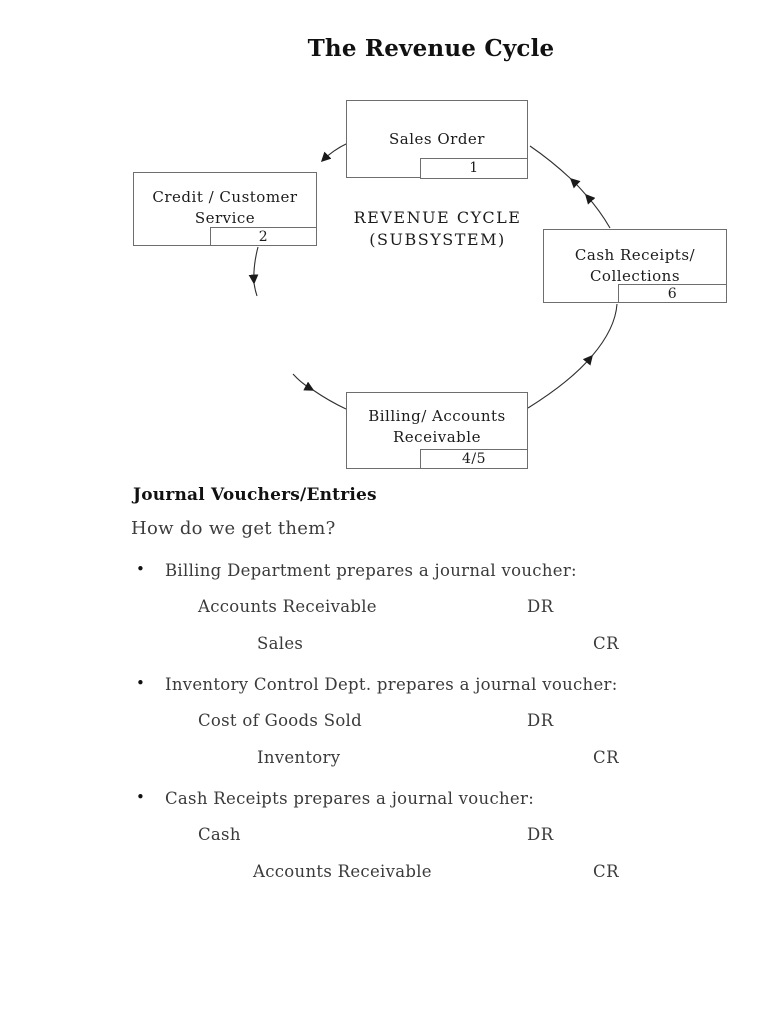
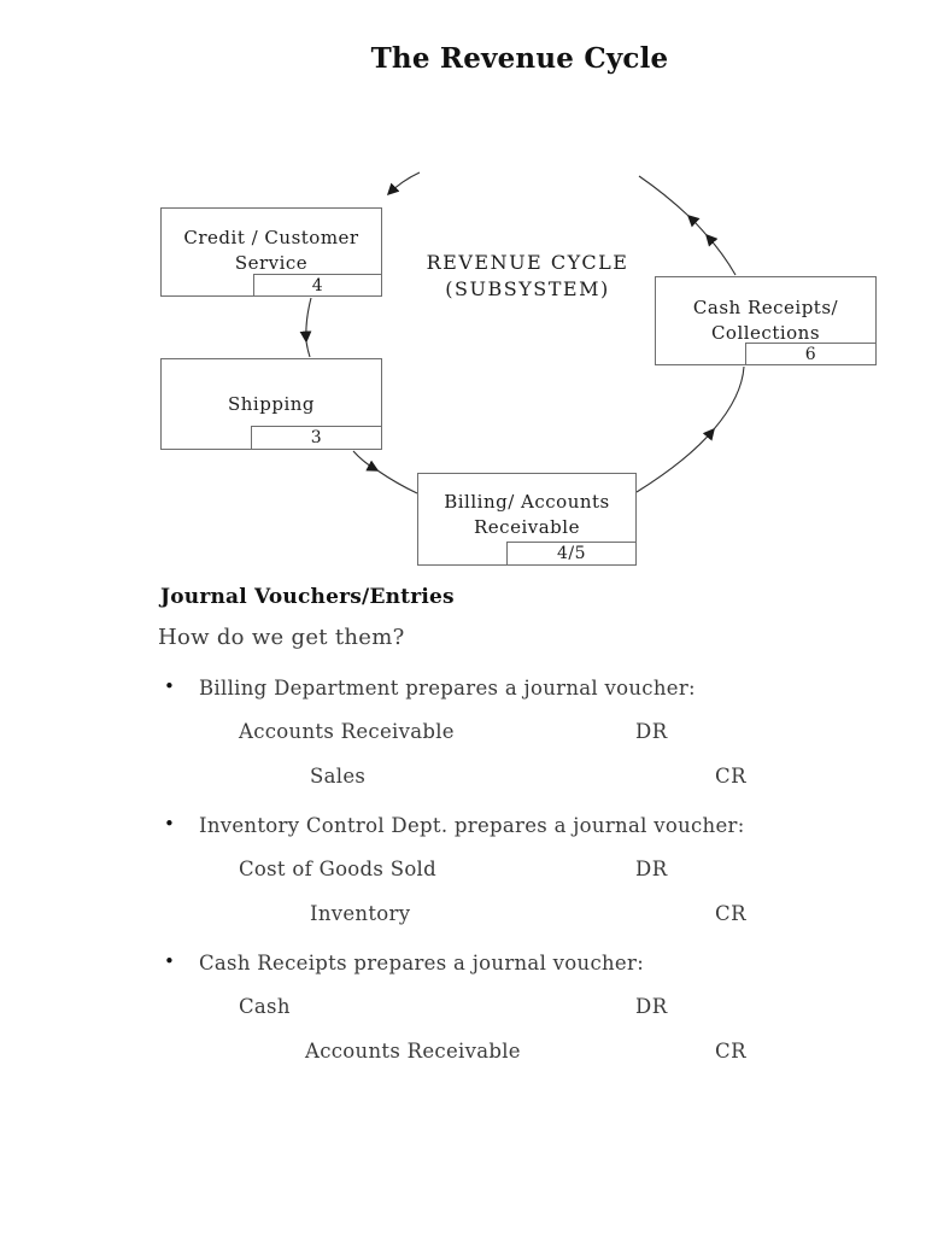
  The Revenue Cycle
  REVENUE CYCLE (SUBSYSTEM)
- Sales Order
- 1
  Credit / Customer
  Service
- 2
+ 4
  Cash Receipts/
  Collections
  6
+ Shipping
+ 3
  Billing/ Accounts
  Receivable
  4/5
  Journal Vouchers/Entries
  How do we get them?
  •
  Billing Department prepares a journal voucher:
  Accounts Receivable
  DR
  Sales
  CR
  •
  Inventory Control Dept. prepares a journal voucher:
  Cost of Goods Sold
  DR
  Inventory
  CR
  •
  Cash Receipts prepares a journal voucher:
  Cash
  DR
  Accounts Receivable
  CR
